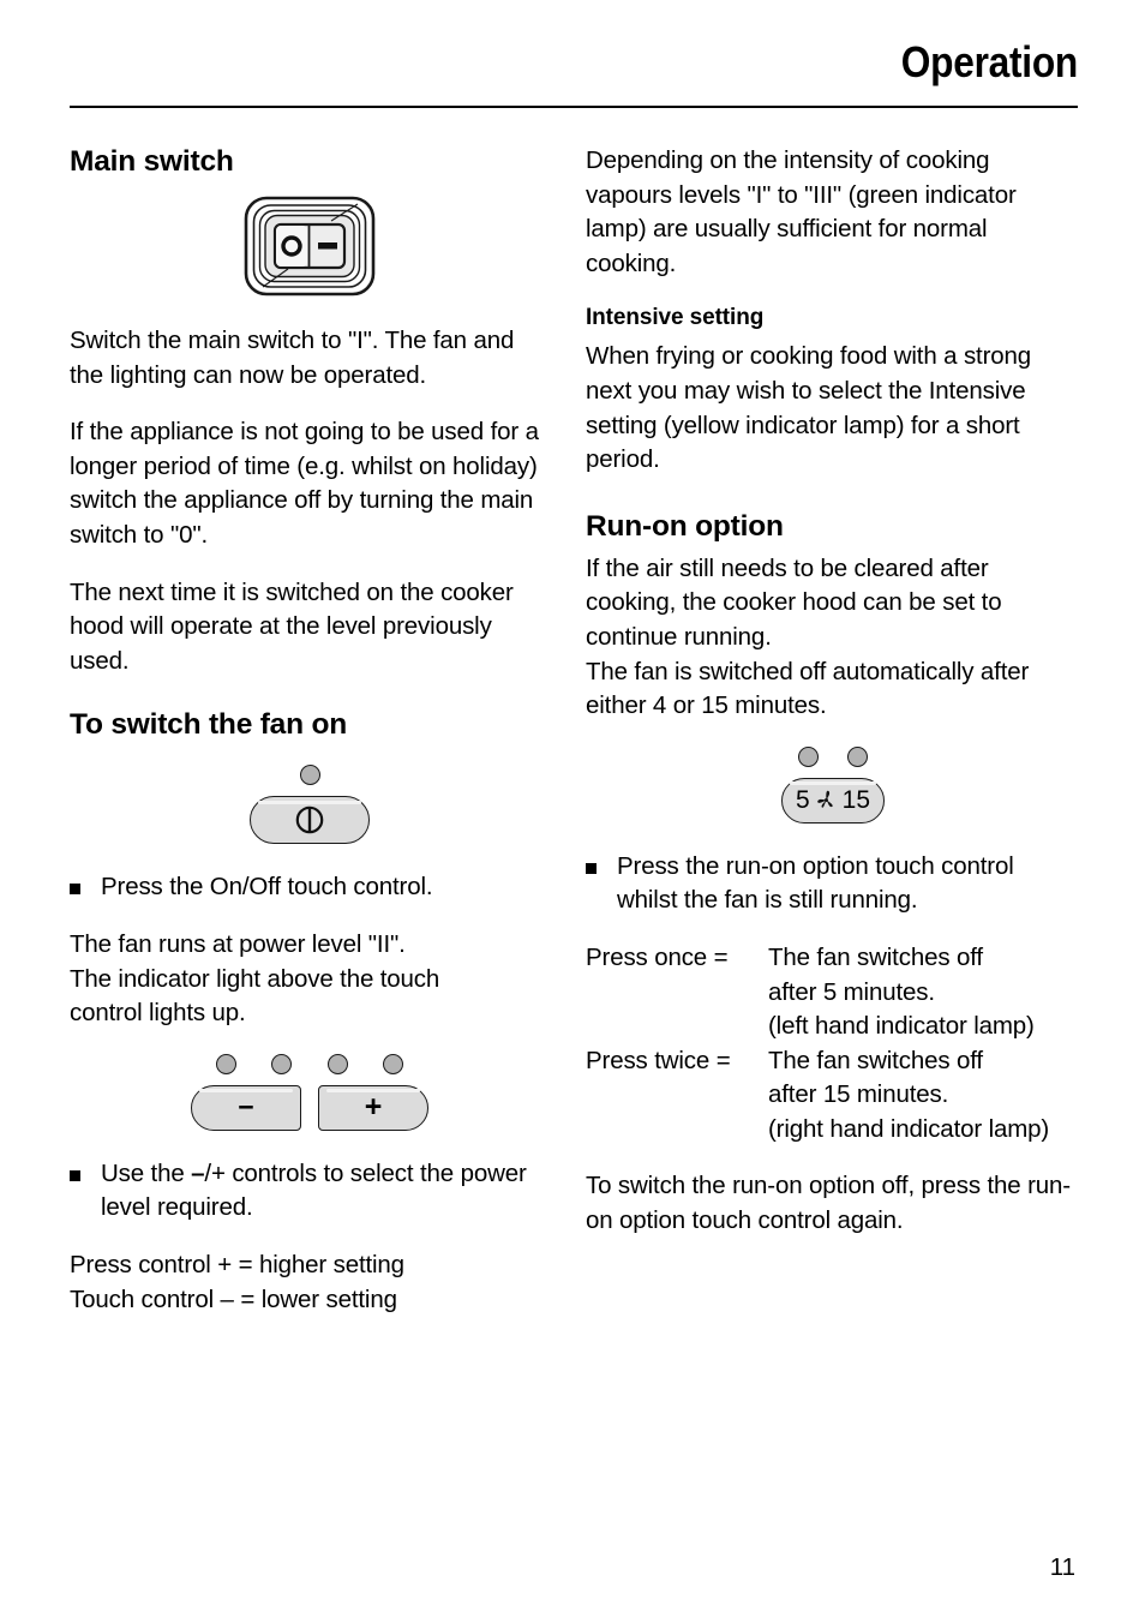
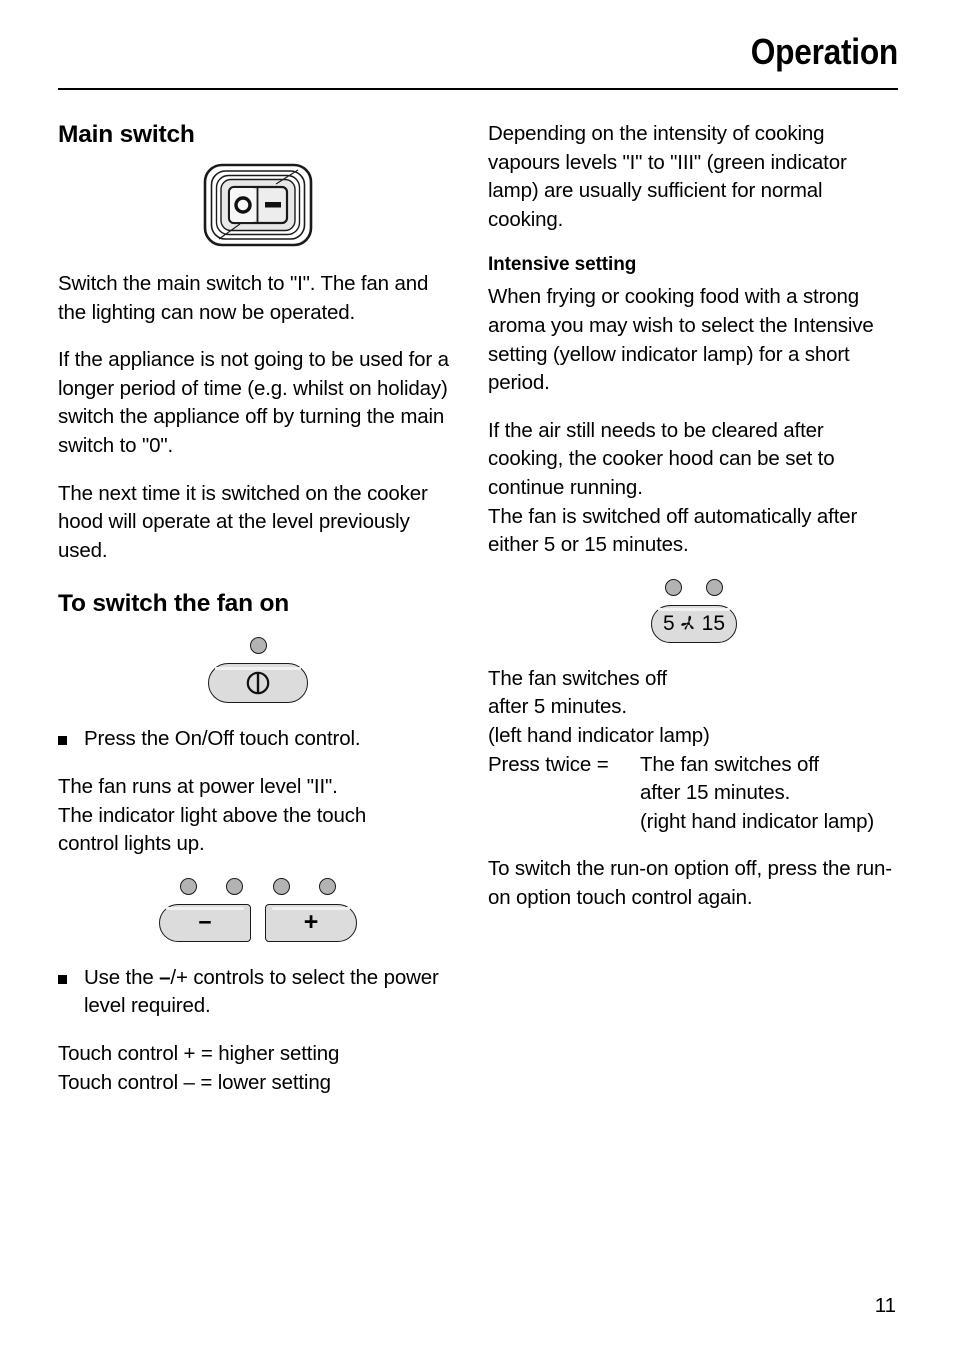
  Operation
  Main switch
  Switch the main switch to "I". The fan and the lighting can now be operated.
  If the appliance is not going to be used for a longer period of time (e.g. whilst on holiday) switch the appliance off by turning the main switch to "0".
  The next time it is switched on the cooker hood will operate at the level previously used.
  To switch the fan on
  Press the On/Off touch control.
  The fan runs at power level "II".
  The indicator light above the touch
  control lights up.
  −
  +
  Use the –/+ controls to select the power level required.
- Press control + = higher setting
+ Touch control + = higher setting
  Touch control – = lower setting
  Depending on the intensity of cooking vapours levels "I" to "III" (green indicator lamp) are usually sufficient for normal cooking.
  Intensive setting
- When frying or cooking food with a strong next you may wish to select the Intensive setting (yellow indicator lamp) for a short period.
+ When frying or cooking food with a strong aroma you may wish to select the Intensive setting (yellow indicator lamp) for a short period.
- Run-on option
  If the air still needs to be cleared after cooking, the cooker hood can be set to continue running.
- The fan is switched off automatically after either 4 or 15 minutes.
+ The fan is switched off automatically after either 5 or 15 minutes.
  5
  15
- Press the run-on option touch control whilst the fan is still running.
- Press once =
  The fan switches off
  after 5 minutes.
  (left hand indicator lamp)
  Press twice =
  The fan switches off
  after 15 minutes.
  (right hand indicator lamp)
  To switch the run-on option off, press the run-on option touch control again.
  11
